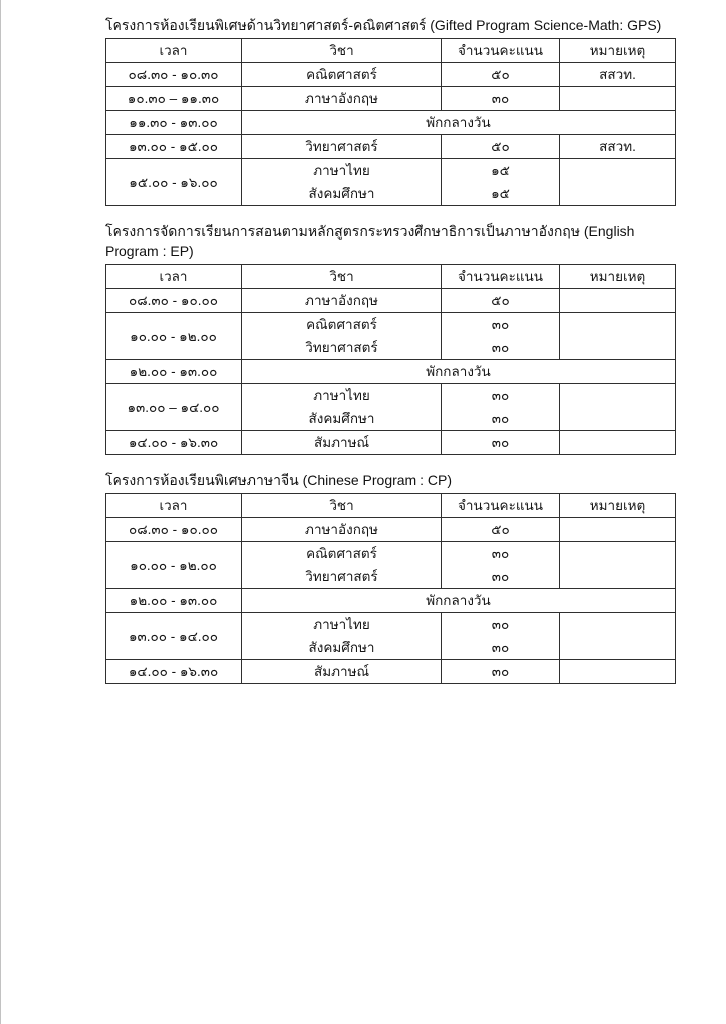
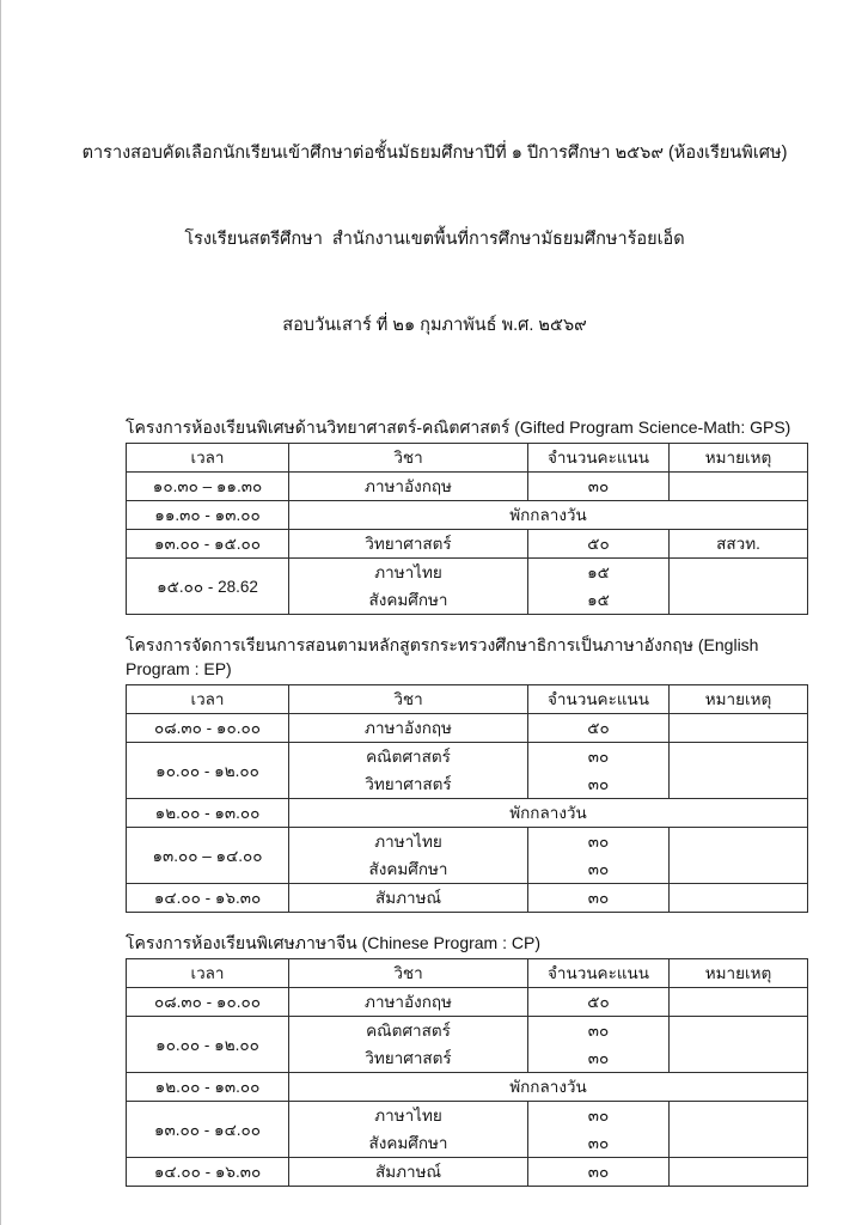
+ ตารางสอบคัดเลือกนักเรียนเข้าศึกษาต่อชั้นมัธยมศึกษาปีที่ ๑ ปีการศึกษา ๒๕๖๙ (ห้องเรียนพิเศษ)
+ โรงเรียนสตรีศึกษา สำนักงานเขตพื้นที่การศึกษามัธยมศึกษาร้อยเอ็ด
+ สอบวันเสาร์ ที่ ๒๑ กุมภาพันธ์ พ.ศ. ๒๕๖๙
  โครงการห้องเรียนพิเศษด้านวิทยาศาสตร์-คณิตศาสตร์ (Gifted Program Science-Math: GPS)
  เวลา	วิชา	จำนวนคะแนน	หมายเหตุ
- ๐๘.๓๐ - ๑๐.๓๐	คณิตศาสตร์	๕๐	สสวท.
  ๑๐.๓๐ – ๑๑.๓๐	ภาษาอังกฤษ	๓๐
  ๑๑.๓๐ - ๑๓.๐๐	พักกลางวัน
  ๑๓.๐๐ - ๑๕.๐๐	วิทยาศาสตร์	๕๐	สสวท.
- ๑๕.๐๐ - ๑๖.๐๐	ภาษาไทยสังคมศึกษา	๑๕๑๕
+ ๑๕.๐๐ - 28.62	ภาษาไทยสังคมศึกษา	๑๕๑๕
  โครงการจัดการเรียนการสอนตามหลักสูตรกระทรวงศึกษาธิการเป็นภาษาอังกฤษ (English Program : EP)
  เวลา	วิชา	จำนวนคะแนน	หมายเหตุ
  ๐๘.๓๐ - ๑๐.๐๐	ภาษาอังกฤษ	๕๐
  ๑๐.๐๐ - ๑๒.๐๐	คณิตศาสตร์วิทยาศาสตร์	๓๐๓๐
  ๑๒.๐๐ - ๑๓.๐๐	พักกลางวัน
  ๑๓.๐๐ – ๑๔.๐๐	ภาษาไทยสังคมศึกษา	๓๐๓๐
  ๑๔.๐๐ - ๑๖.๓๐	สัมภาษณ์	๓๐
  โครงการห้องเรียนพิเศษภาษาจีน (Chinese Program : CP)
  เวลา	วิชา	จำนวนคะแนน	หมายเหตุ
  ๐๘.๓๐ - ๑๐.๐๐	ภาษาอังกฤษ	๕๐
  ๑๐.๐๐ - ๑๒.๐๐	คณิตศาสตร์วิทยาศาสตร์	๓๐๓๐
  ๑๒.๐๐ - ๑๓.๐๐	พักกลางวัน
  ๑๓.๐๐ - ๑๔.๐๐	ภาษาไทยสังคมศึกษา	๓๐๓๐
  ๑๔.๐๐ - ๑๖.๓๐	สัมภาษณ์	๓๐
